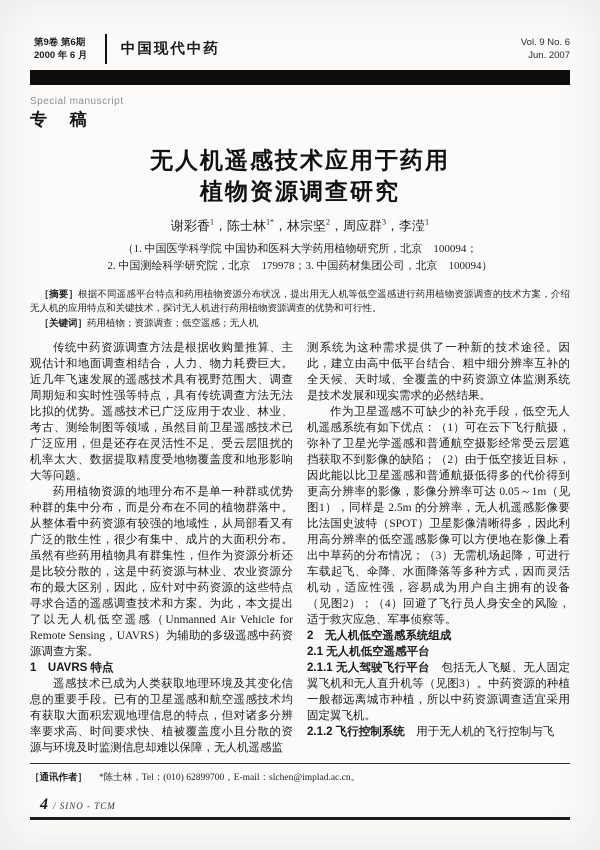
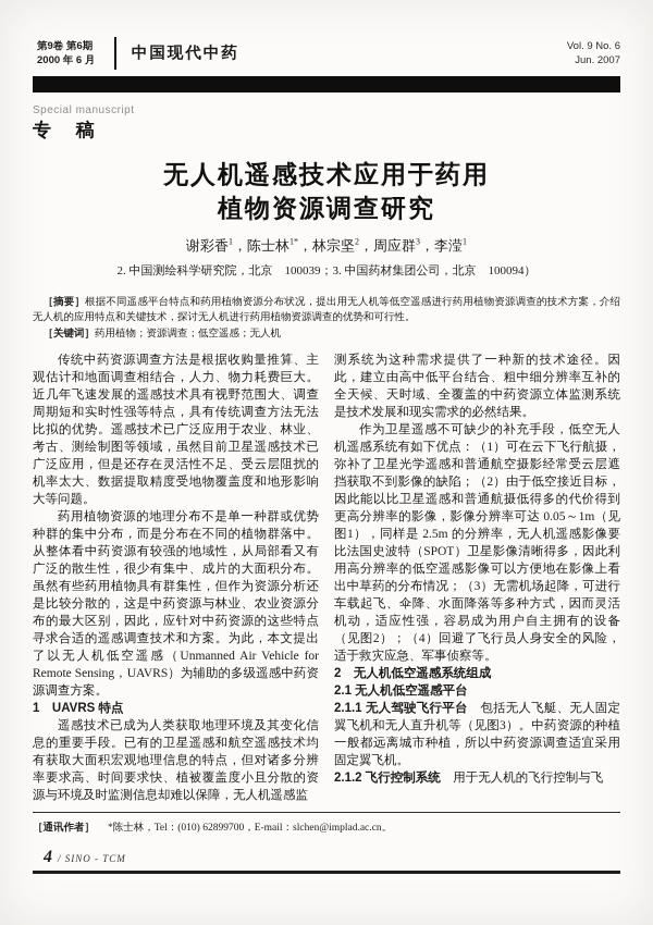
  第9卷 第6期
  2000 年 6 月
  中国现代中药
  Vol. 9 No. 6
  Jun. 2007
  Special manuscript
  专 稿
  无人机遥感技术应用于药用
  植物资源调查研究
  谢彩香1，陈士林1*，林宗坚2，周应群3，李滢1
- （1. 中国医学科学院 中国协和医科大学药用植物研究所，北京 100094；
- 2. 中国测绘科学研究院，北京 179978；3. 中国药材集团公司，北京 100094）
+ 2. 中国测绘科学研究院，北京 100039；3. 中国药材集团公司，北京 100094）
  ［摘要］根据不同遥感平台特点和药用植物资源分布状况，提出用无人机等低空遥感进行药用植物资源调查的技术方案，介绍无人机的应用特点和关键技术，探讨无人机进行药用植物资源调查的优势和可行性。
  ［关键词］药用植物；资源调查；低空遥感；无人机
  传统中药资源调查方法是根据收购量推算、主观估计和地面调查相结合，人力、物力耗费巨大。近几年飞速发展的遥感技术具有视野范围大、调查周期短和实时性强等特点，具有传统调查方法无法比拟的优势。遥感技术已广泛应用于农业、林业、考古、测绘制图等领域，虽然目前卫星遥感技术已广泛应用，但是还存在灵活性不足、受云层阻扰的机率太大、数据提取精度受地物覆盖度和地形影响大等问题。
  药用植物资源的地理分布不是单一种群或优势种群的集中分布，而是分布在不同的植物群落中。从整体看中药资源有较强的地域性，从局部看又有广泛的散生性，很少有集中、成片的大面积分布。虽然有些药用植物具有群集性，但作为资源分析还是比较分散的，这是中药资源与林业、农业资源分布的最大区别，因此，应针对中药资源的这些特点寻求合适的遥感调查技术和方案。为此，本文提出了以无人机低空遥感（Unmanned Air Vehicle for Remote Sensing，UAVRS）为辅助的多级遥感中药资源调查方案。
  1 UAVRS 特点
  遥感技术已成为人类获取地理环境及其变化信息的重要手段。已有的卫星遥感和航空遥感技术均有获取大面积宏观地理信息的特点，但对诸多分辨率要求高、时间要求快、植被覆盖度小且分散的资源与环境及时监测信息却难以保障，无人机遥感监
  测系统为这种需求提供了一种新的技术途径。因此，建立由高中低平台结合、粗中细分辨率互补的全天候、天时域、全覆盖的中药资源立体监测系统是技术发展和现实需求的必然结果。
  作为卫星遥感不可缺少的补充手段，低空无人机遥感系统有如下优点：（1）可在云下飞行航摄，弥补了卫星光学遥感和普通航空摄影经常受云层遮挡获取不到影像的缺陷；（2）由于低空接近目标，因此能以比卫星遥感和普通航摄低得多的代价得到更高分辨率的影像，影像分辨率可达 0.05～1m（见图1），同样是 2.5m 的分辨率，无人机遥感影像要比法国史波特（SPOT）卫星影像清晰得多，因此利用高分辨率的低空遥感影像可以方便地在影像上看出中草药的分布情况；（3）无需机场起降，可进行车载起飞、伞降、水面降落等多种方式，因而灵活机动，适应性强，容易成为用户自主拥有的设备（见图2）；（4）回避了飞行员人身安全的风险，适于救灾应急、军事侦察等。
  2 无人机低空遥感系统组成
  2.1 无人机低空遥感平台
  2.1.1 无人驾驶飞行平台 包括无人飞艇、无人固定翼飞机和无人直升机等（见图3）。中药资源的种植一般都远离城市种植，所以中药资源调查适宜采用固定翼飞机。
  2.1.2 飞行控制系统 用于无人机的飞行控制与飞
  ［通讯作者］ *陈士林，Tel：(010) 62899700，E-mail：slchen@implad.ac.cn。
  4
  / SINO - TCM
